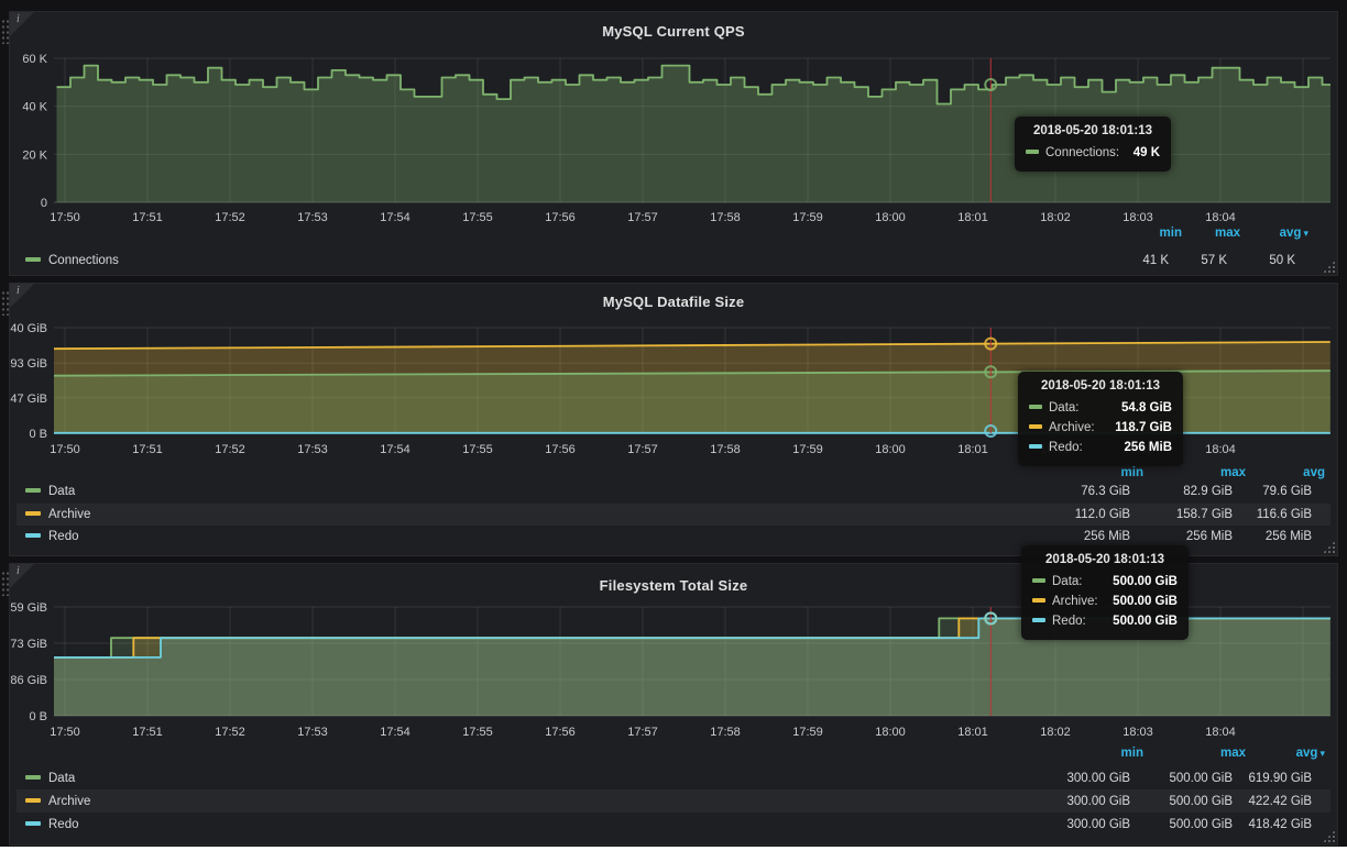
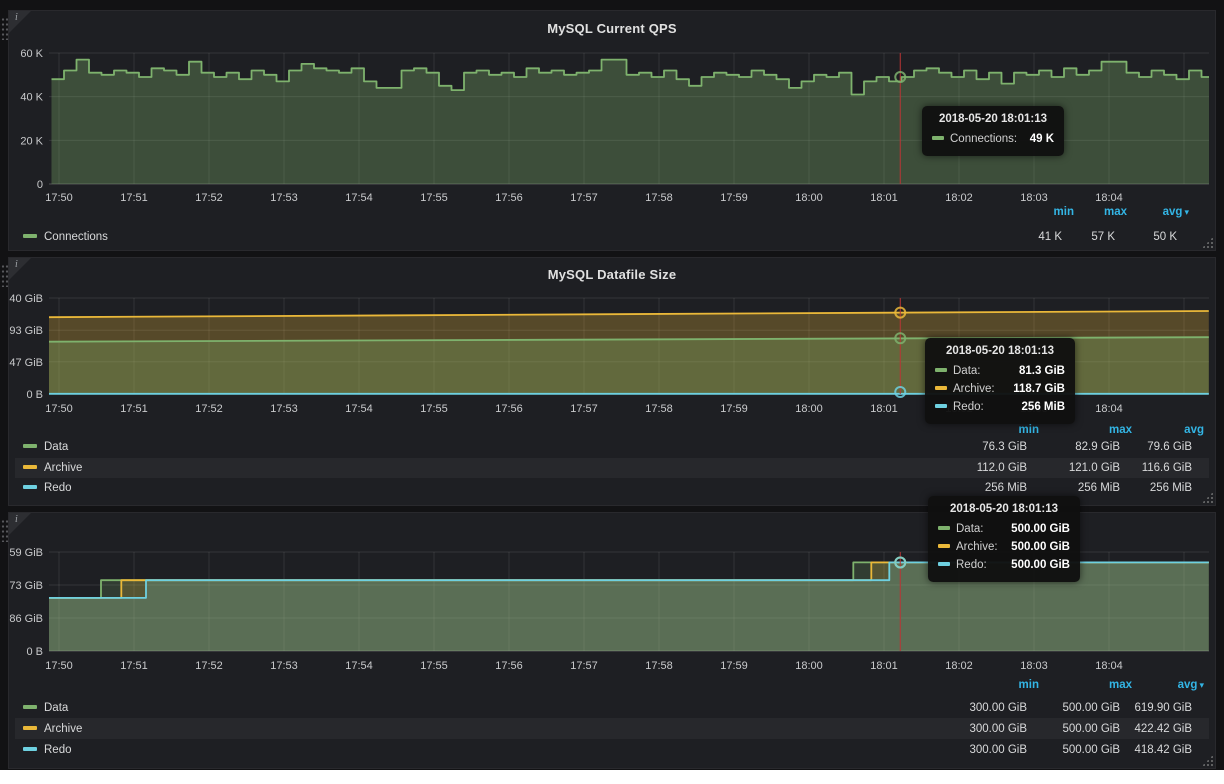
  i
  MySQL Current QPS
  60 K
  40 K
  20 K
  0
  17:50
  17:51
  17:52
  17:53
  17:54
  17:55
  17:56
  17:57
  17:58
  17:59
  18:00
  18:01
  18:02
  18:03
  18:04
  min
  max
  avg ▾
  Connections
  41 K
  57 K
  50 K
  i
  MySQL Datafile Size
  40 GiB
  93 GiB
  47 GiB
  0 B
  17:50
  17:51
  17:52
  17:53
  17:54
  17:55
  17:56
  17:57
  17:58
  17:59
  18:00
  18:01
  18:04
  min
  max
  avg
  Data
  76.3 GiB
  82.9 GiB
  79.6 GiB
  Archive
  112.0 GiB
- 158.7 GiB
+ 121.0 GiB
  116.6 GiB
  Redo
  256 MiB
  256 MiB
  256 MiB
  i
- Filesystem Total Size
  59 GiB
  73 GiB
  86 GiB
  0 B
  17:50
  17:51
  17:52
  17:53
  17:54
  17:55
  17:56
  17:57
  17:58
  17:59
  18:00
  18:01
  18:02
  18:03
  18:04
  min
  max
  avg ▾
  Data
  300.00 GiB
  500.00 GiB
  619.90 GiB
  Archive
  300.00 GiB
  500.00 GiB
  422.42 GiB
  Redo
  300.00 GiB
  500.00 GiB
  418.42 GiB
  2018-05-20 18:01:13
  Connections:
  49 K
  2018-05-20 18:01:13
  Data:
- 54.8 GiB
+ 81.3 GiB
  Archive:
  118.7 GiB
  Redo:
  256 MiB
  2018-05-20 18:01:13
  Data:
  500.00 GiB
  Archive:
  500.00 GiB
  Redo:
  500.00 GiB
